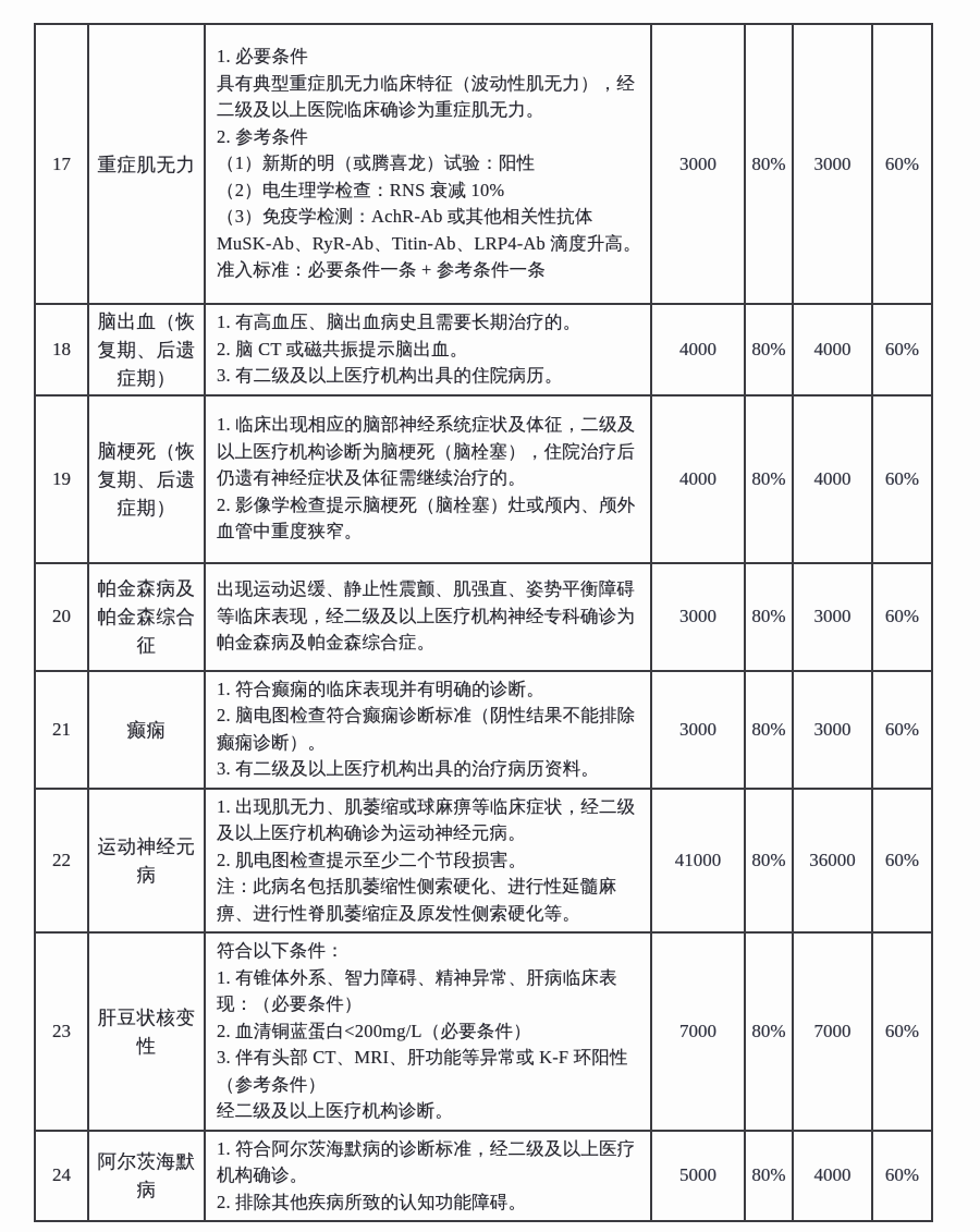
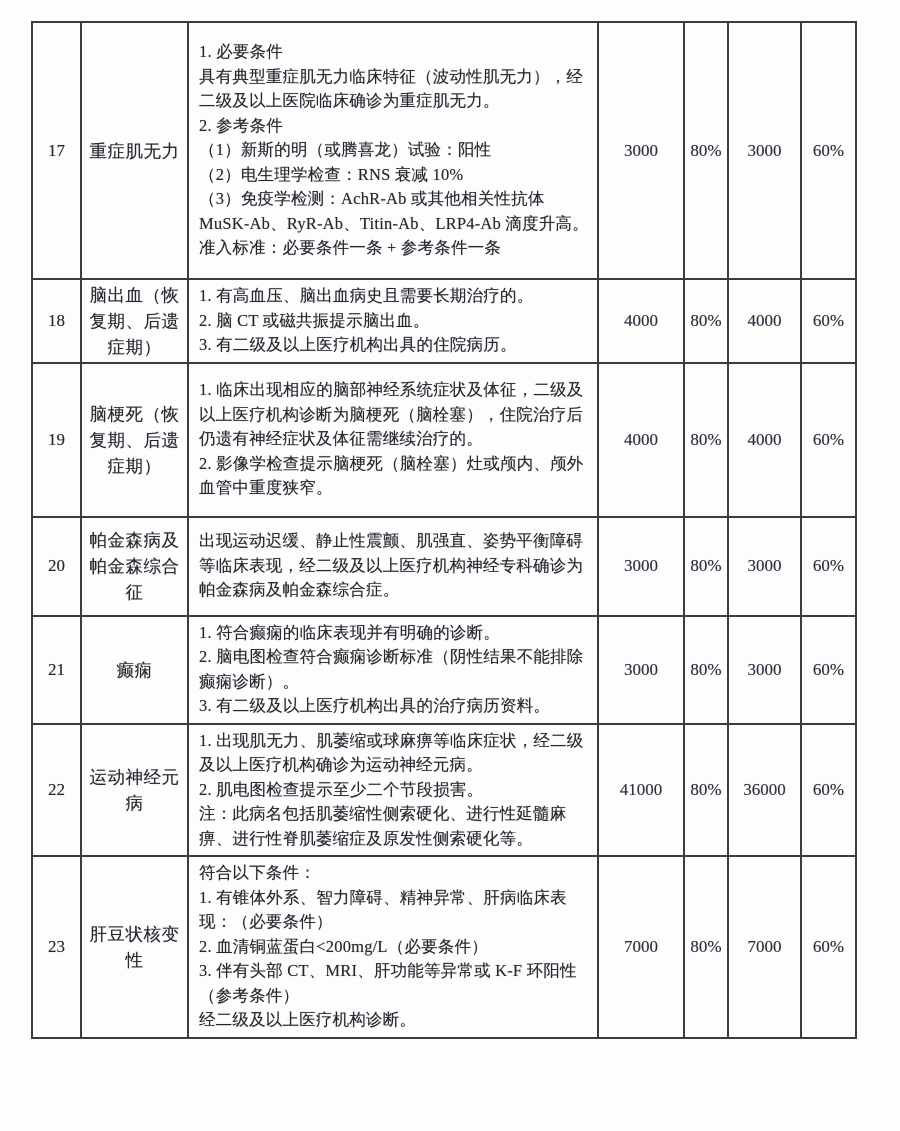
  17	重症肌无力	1. 必要条件 具有典型重症肌无力临床特征（波动性肌无力），经二级及以上医院临床确诊为重症肌无力。 2. 参考条件 （1）新斯的明（或腾喜龙）试验：阳性 （2）电生理学检查：RNS 衰减 10% （3）免疫学检测：AchR-Ab 或其他相关性抗体MuSK-Ab、RyR-Ab、Titin-Ab、LRP4-Ab 滴度升高。 准入标准：必要条件一条 + 参考条件一条	3000	80%	3000	60%
  18	脑出血（恢复期、后遗症期）	1. 有高血压、脑出血病史且需要长期治疗的。 2. 脑 CT 或磁共振提示脑出血。 3. 有二级及以上医疗机构出具的住院病历。	4000	80%	4000	60%
  19	脑梗死（恢复期、后遗症期）	1. 临床出现相应的脑部神经系统症状及体征，二级及以上医疗机构诊断为脑梗死（脑栓塞），住院治疗后仍遗有神经症状及体征需继续治疗的。 2. 影像学检查提示脑梗死（脑栓塞）灶或颅内、颅外血管中重度狭窄。	4000	80%	4000	60%
  20	帕金森病及帕金森综合征	出现运动迟缓、静止性震颤、肌强直、姿势平衡障碍等临床表现，经二级及以上医疗机构神经专科确诊为帕金森病及帕金森综合症。	3000	80%	3000	60%
  21	癫痫	1. 符合癫痫的临床表现并有明确的诊断。 2. 脑电图检查符合癫痫诊断标准（阴性结果不能排除癫痫诊断）。 3. 有二级及以上医疗机构出具的治疗病历资料。	3000	80%	3000	60%
  22	运动神经元病	1. 出现肌无力、肌萎缩或球麻痹等临床症状，经二级及以上医疗机构确诊为运动神经元病。 2. 肌电图检查提示至少二个节段损害。 注：此病名包括肌萎缩性侧索硬化、进行性延髓麻痹、进行性脊肌萎缩症及原发性侧索硬化等。	41000	80%	36000	60%
  23	肝豆状核变性	符合以下条件： 1. 有锥体外系、智力障碍、精神异常、肝病临床表现：（必要条件） 2. 血清铜蓝蛋白<200mg/L（必要条件） 3. 伴有头部 CT、MRI、肝功能等异常或 K-F 环阳性（参考条件） 经二级及以上医疗机构诊断。	7000	80%	7000	60%
- 24	阿尔茨海默病	1. 符合阿尔茨海默病的诊断标准，经二级及以上医疗机构确诊。 2. 排除其他疾病所致的认知功能障碍。	5000	80%	4000	60%
